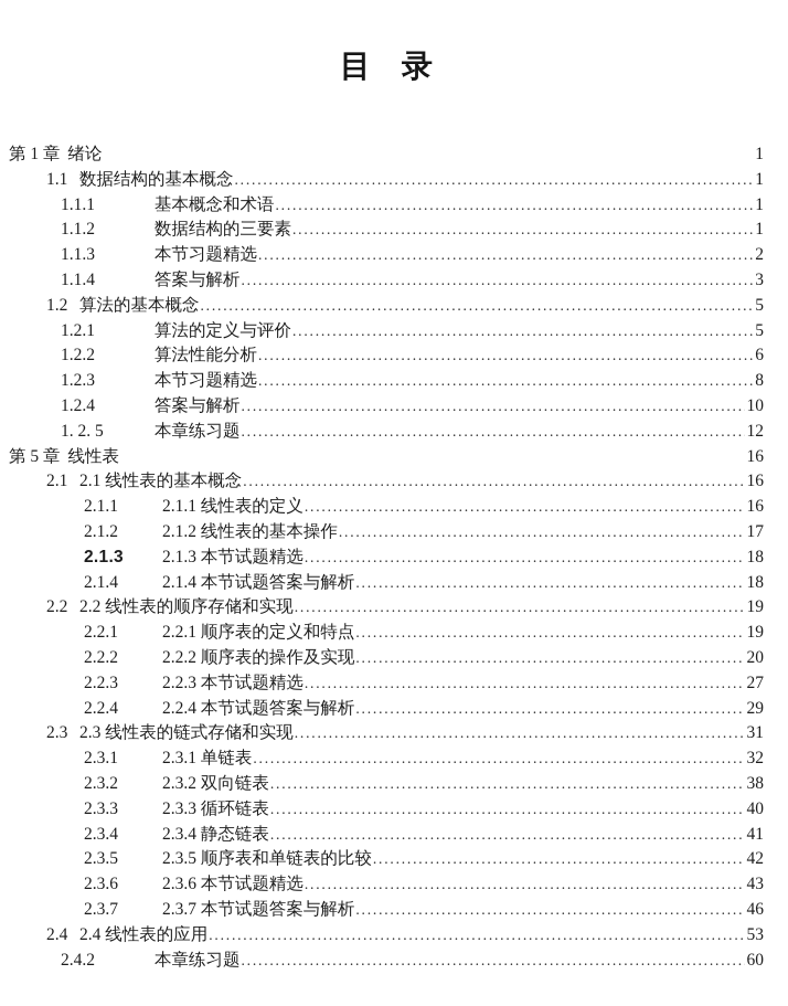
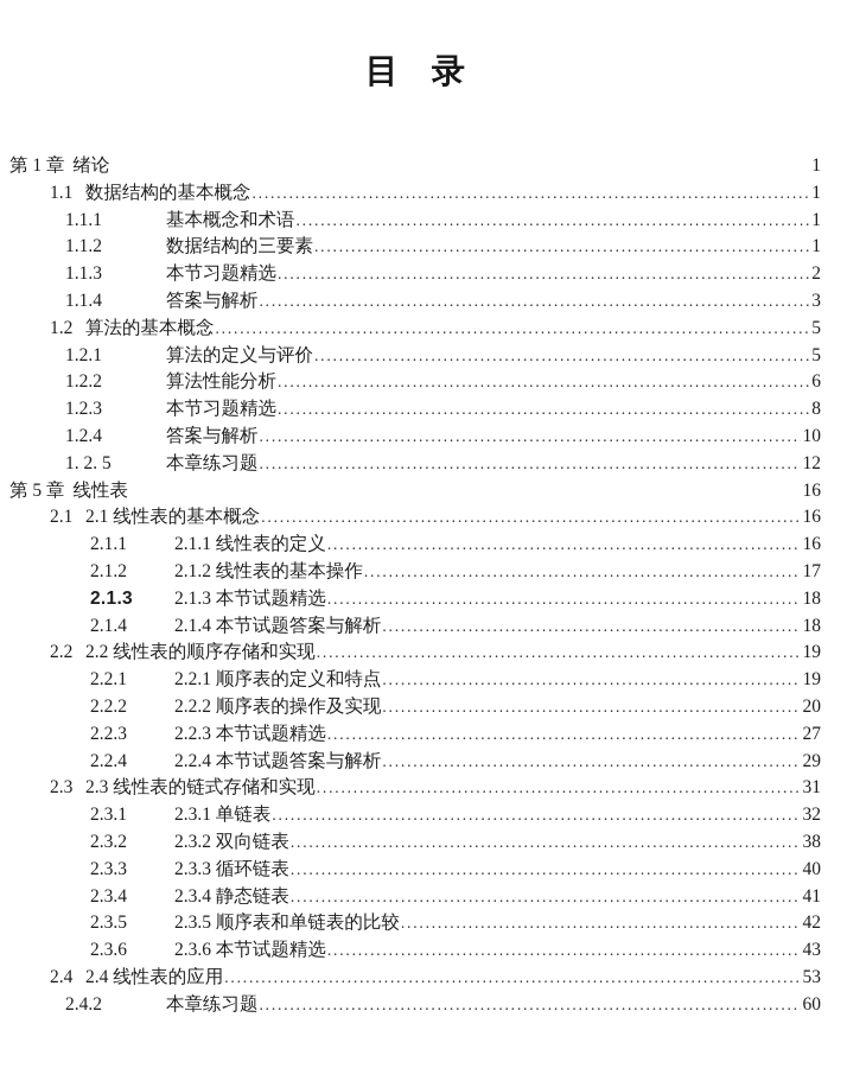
  目 录
  第 1 章
  绪论
  1
  1.1
  数据结构的基本概念
  1
  1.1.1
  基本概念和术语
  1
  1.1.2
  数据结构的三要素
  1
  1.1.3
  本节习题精选
  2
  1.1.4
  答案与解析
  3
  1.2
  算法的基本概念
  5
  1.2.1
  算法的定义与评价
  5
  1.2.2
  算法性能分析
  6
  1.2.3
  本节习题精选
  8
  1.2.4
  答案与解析
  10
  1. 2. 5
  本章练习题
  12
  第 5 章
  线性表
  16
  2.1
  2.1 线性表的基本概念
  16
  2.1.1
  2.1.1 线性表的定义
  16
  2.1.2
  2.1.2 线性表的基本操作
  17
  2.1.3
  2.1.3 本节试题精选
  18
  2.1.4
  2.1.4 本节试题答案与解析
  18
  2.2
  2.2 线性表的顺序存储和实现
  19
  2.2.1
  2.2.1 顺序表的定义和特点
  19
  2.2.2
  2.2.2 顺序表的操作及实现
  20
  2.2.3
  2.2.3 本节试题精选
  27
  2.2.4
  2.2.4 本节试题答案与解析
  29
  2.3
  2.3 线性表的链式存储和实现
  31
  2.3.1
  2.3.1 单链表
  32
  2.3.2
  2.3.2 双向链表
  38
  2.3.3
  2.3.3 循环链表
  40
  2.3.4
  2.3.4 静态链表
  41
  2.3.5
  2.3.5 顺序表和单链表的比较
  42
  2.3.6
  2.3.6 本节试题精选
  43
- 2.3.7
- 2.3.7 本节试题答案与解析
- 46
  2.4
  2.4 线性表的应用
  53
  2.4.2
  本章练习题
  60
